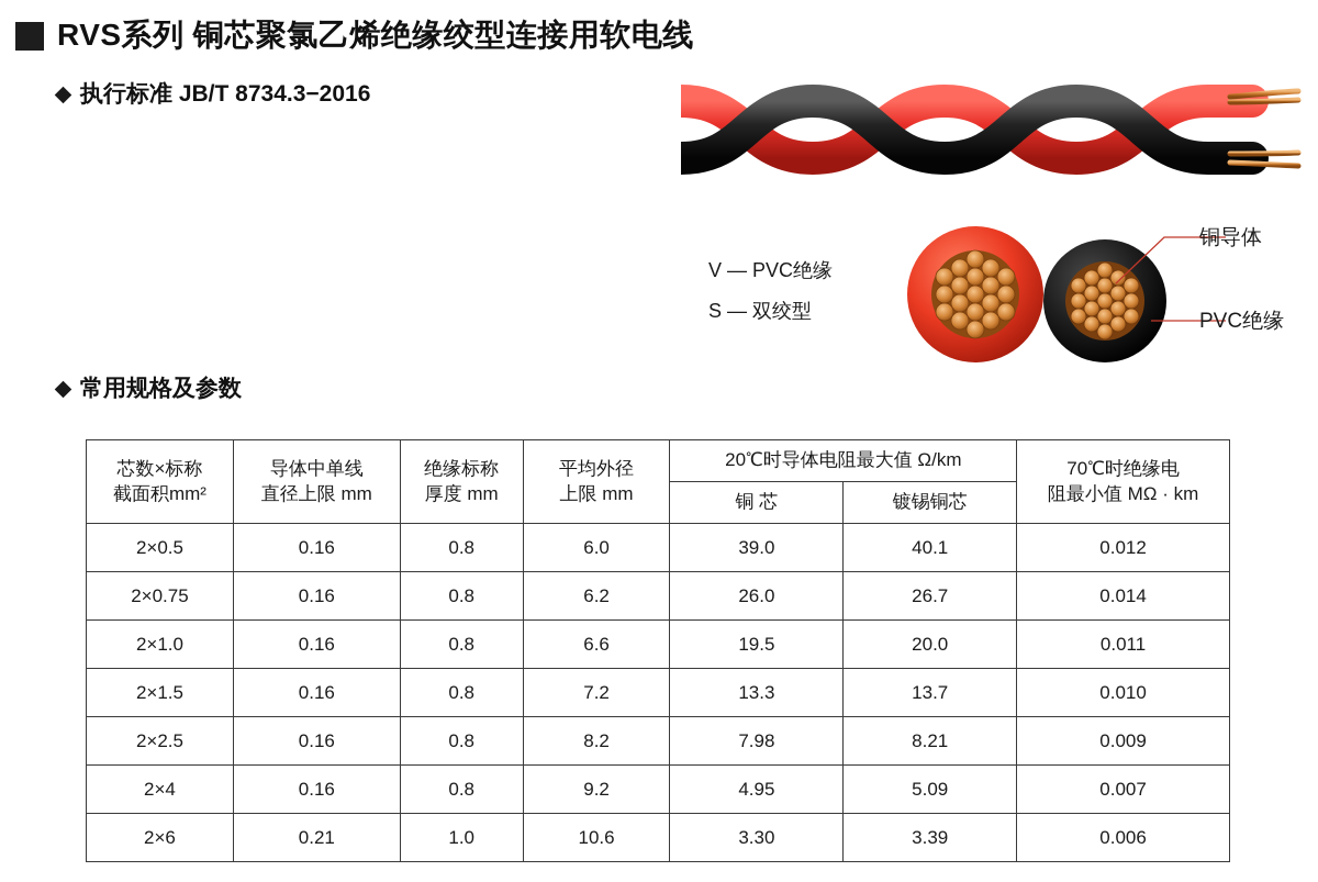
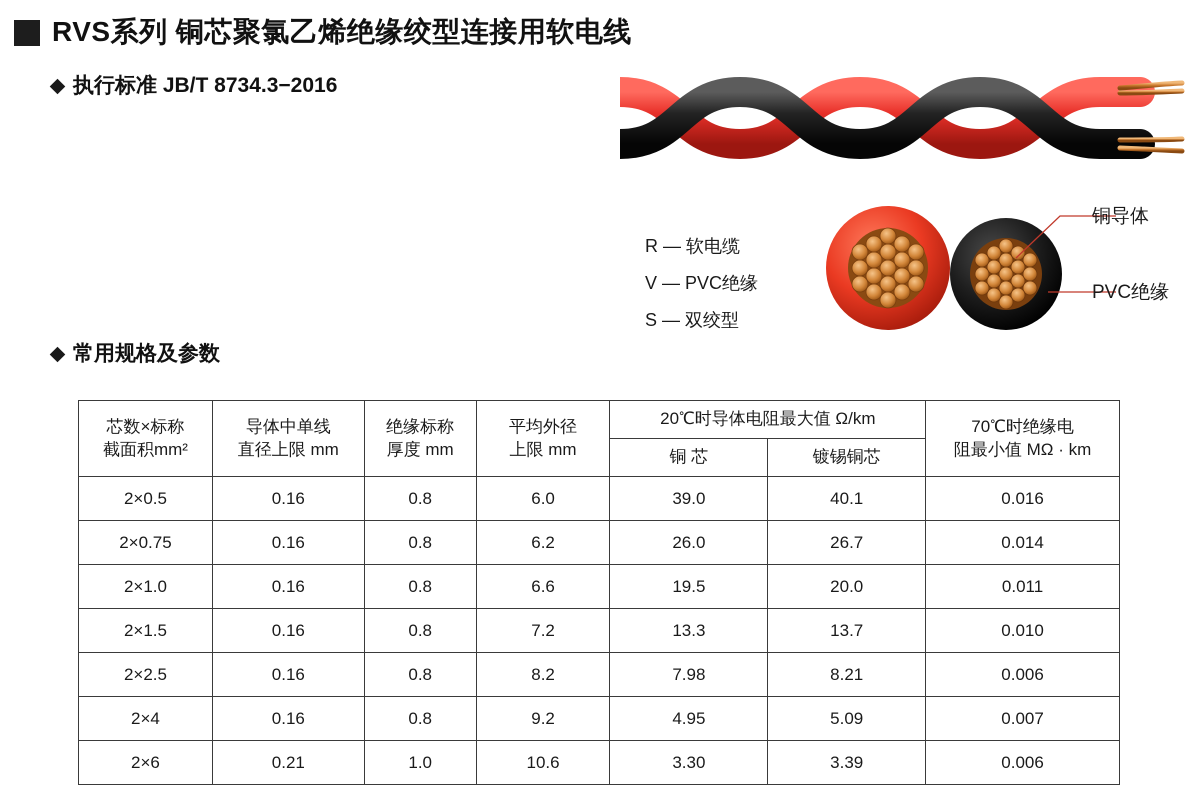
  RVS系列 铜芯聚氯乙烯绝缘绞型连接用软电线
  执行标准 JB/T 8734.3−2016
+ R — 软电缆
  V — PVC绝缘
  S — 双绞型
  铜导体
  PVC绝缘
  常用规格及参数
  芯数×标称 截面积mm²	导体中单线 直径上限 mm	绝缘标称 厚度 mm	平均外径 上限 mm	20℃时导体电阻最大值 Ω/km	70℃时绝缘电 阻最小值 MΩ · km
  铜 芯	镀锡铜芯
- 2×0.5	0.16	0.8	6.0	39.0	40.1	0.012
+ 2×0.5	0.16	0.8	6.0	39.0	40.1	0.016
  2×0.75	0.16	0.8	6.2	26.0	26.7	0.014
  2×1.0	0.16	0.8	6.6	19.5	20.0	0.011
  2×1.5	0.16	0.8	7.2	13.3	13.7	0.010
- 2×2.5	0.16	0.8	8.2	7.98	8.21	0.009
+ 2×2.5	0.16	0.8	8.2	7.98	8.21	0.006
  2×4	0.16	0.8	9.2	4.95	5.09	0.007
  2×6	0.21	1.0	10.6	3.30	3.39	0.006
